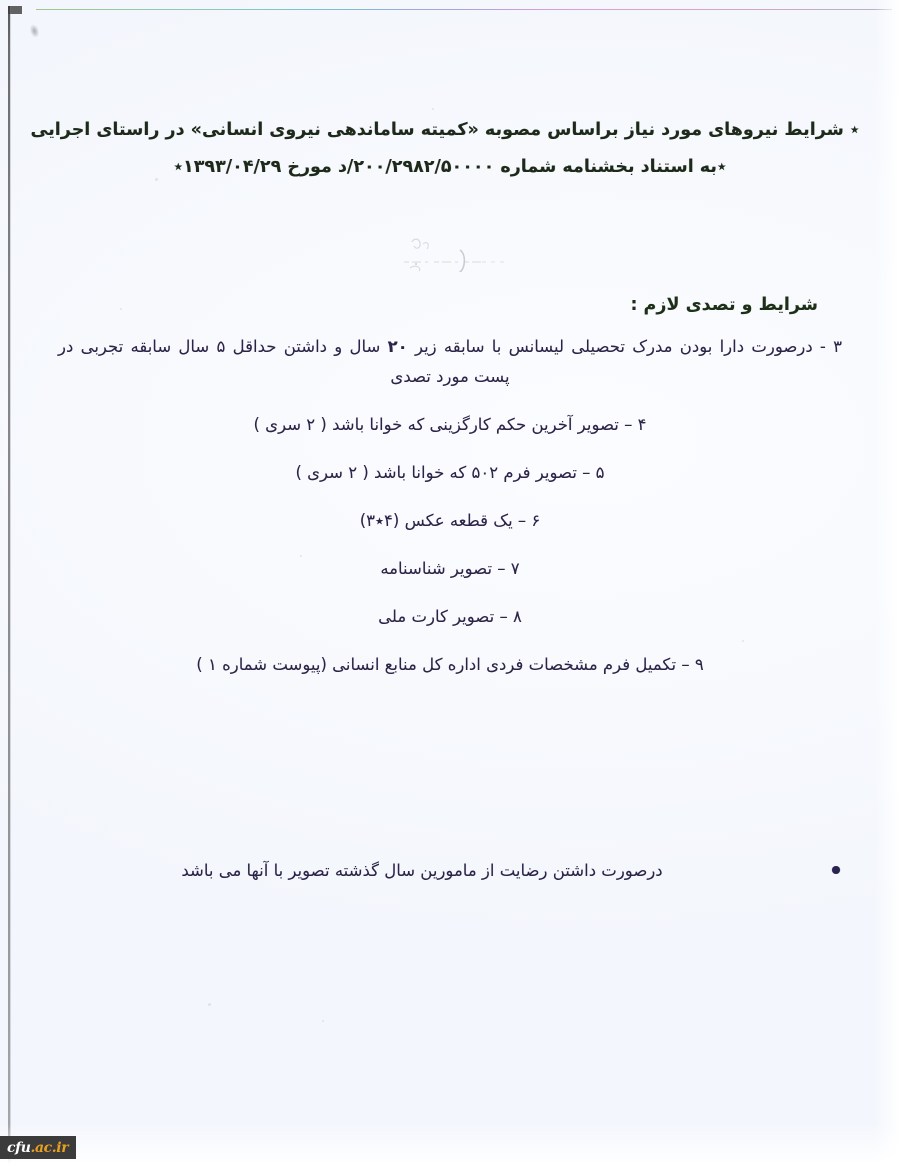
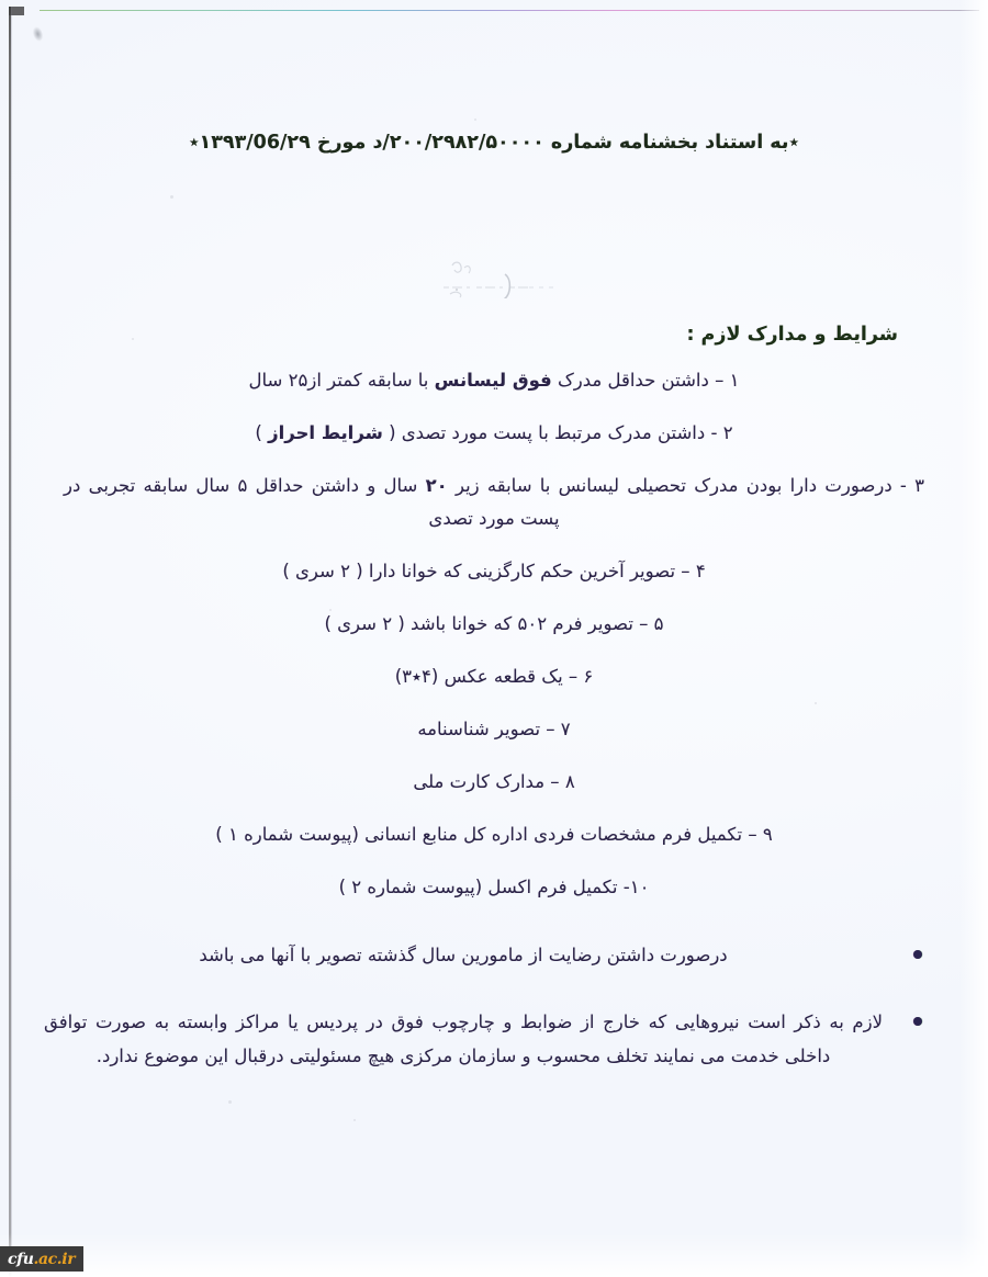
- ٭ شرایط نیروهای مورد نیاز براساس مصوبه «کمیته ساماندهی نیروی انسانی» در راستای اجرایی
- ٭به استناد بخشنامه شماره ۲۰۰/۲۹۸۲/۵۰۰۰۰/د مورخ ۱۳۹۳/۰۴/۲۹٭
+ ٭به استناد بخشنامه شماره ۲۰۰/۲۹۸۲/۵۰۰۰۰/د مورخ ۱۳۹۳/06/۲۹٭
- شرایط و تصدی لازم :
+ شرایط و مدارک لازم :
+ ۱ – داشتن حداقل مدرک فوق لیسانس با سابقه کمتر از۲۵ سال
+ ۲ - داشتن مدرک مرتبط با پست مورد تصدی ( شرایط احراز )
  ۳ - درصورت دارا بودن مدرک تحصیلی لیسانس با سابقه زیر ۲۰ سال و داشتن حداقل ۵ سال سابقه تجربی در پست مورد تصدی
- ۴ – تصویر آخرین حکم کارگزینی که خوانا باشد ( ۲ سری )
+ ۴ – تصویر آخرین حکم کارگزینی که خوانا دارا ( ۲ سری )
  ۵ – تصویر فرم ۵۰۲ که خوانا باشد ( ۲ سری )
  ۶ – یک قطعه عکس (۴٭۳)
  ۷ – تصویر شناسنامه
- ۸ – تصویر کارت ملی
+ ۸ – مدارک کارت ملی
  ۹ – تکمیل فرم مشخصات فردی اداره کل منابع انسانی (پیوست شماره ۱ )
+ ۱۰- تکمیل فرم اکسل (پیوست شماره ۲ )
  درصورت داشتن رضایت از مامورین سال گذشته تصویر با آنها می باشد
+ لازم به ذکر است نیروهایی که خارج از ضوابط و چارچوب فوق در پردیس یا مراکز وابسته به صورت توافق داخلی خدمت می نمایند تخلف محسوب و سازمان مرکزی هیچ مسئولیتی درقبال این موضوع ندارد.
  cfu
  .ac.ir
